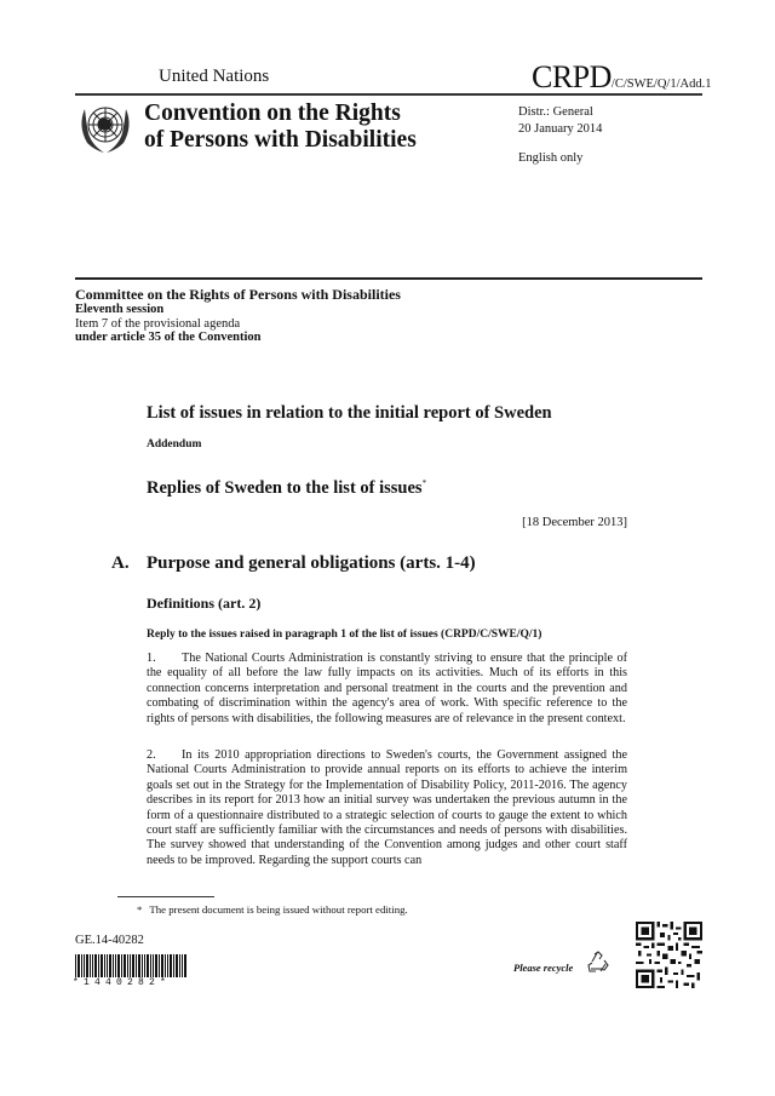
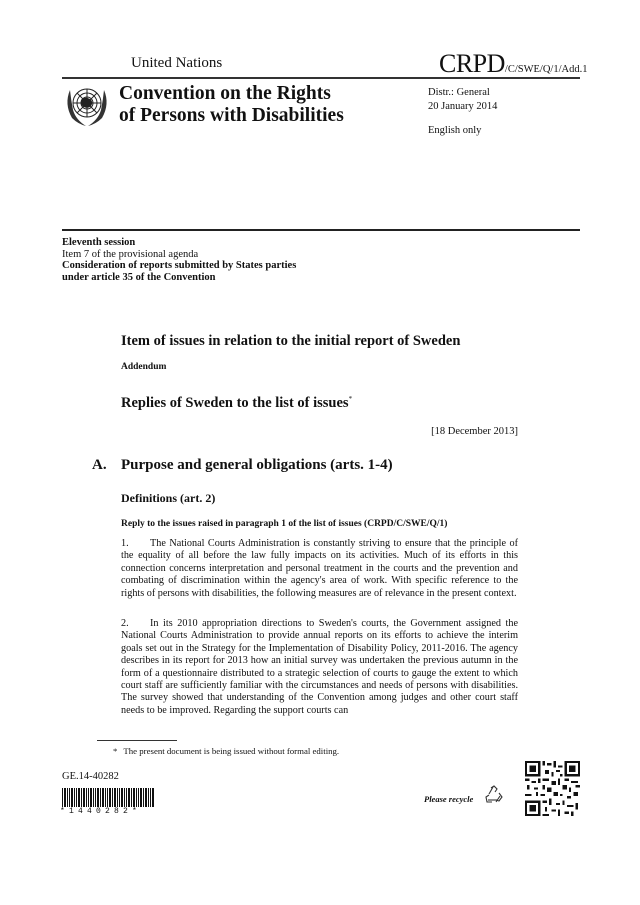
  United Nations
  CRPD/C/SWE/Q/1/Add.1
  Convention on the Rights
  of Persons with Disabilities
  Distr.: General
  20 January 2014
  English only
- Committee on the Rights of Persons with Disabilities
  Eleventh session
  Item 7 of the provisional agenda
+ Consideration of reports submitted by States parties
  under article 35 of the Convention
- List of issues in relation to the initial report of Sweden
+ Item of issues in relation to the initial report of Sweden
  Addendum
  Replies of Sweden to the list of issues*
  [18 December 2013]
  A. Purpose and general obligations (arts. 1-4)
  Definitions (art. 2)
  Reply to the issues raised in paragraph 1 of the list of issues (CRPD/C/SWE/Q/1)
  1. The National Courts Administration is constantly striving to ensure that the principle of the equality of all before the law fully impacts on its activities. Much of its efforts in this connection concerns interpretation and personal treatment in the courts and the prevention and combating of discrimination within the agency's area of work. With specific reference to the rights of persons with disabilities, the following measures are of relevance in the present context.
  2. In its 2010 appropriation directions to Sweden's courts, the Government assigned the National Courts Administration to provide annual reports on its efforts to achieve the interim goals set out in the Strategy for the Implementation of Disability Policy, 2011-2016. The agency describes in its report for 2013 how an initial survey was undertaken the previous autumn in the form of a questionnaire distributed to a strategic selection of courts to gauge the extent to which court staff are sufficiently familiar with the circumstances and needs of persons with disabilities. The survey showed that understanding of the Convention among judges and other court staff needs to be improved. Regarding the support courts can
- * The present document is being issued without report editing.
+ * The present document is being issued without formal editing.
  GE.14-40282
  *1440282*
  Please recycle
